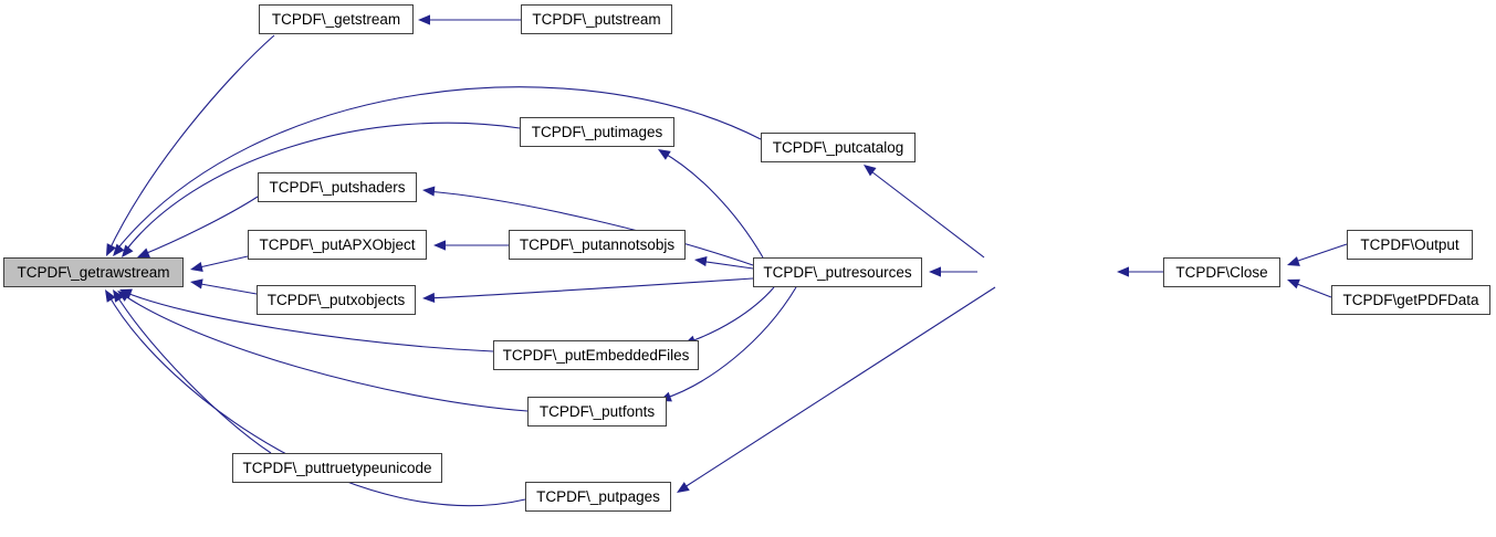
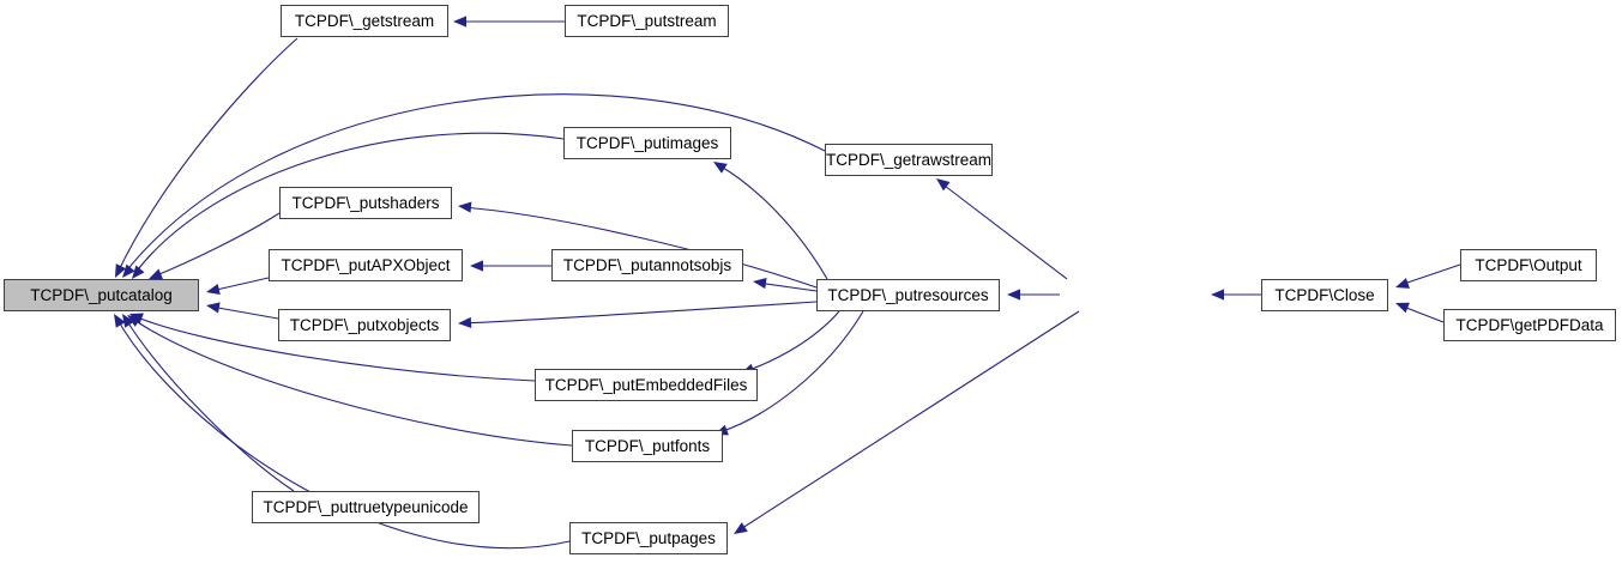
- TCPDF\_getrawstream
+ TCPDF\_putcatalog
  TCPDF\_getstream
  TCPDF\_putstream
  TCPDF\_putimages
- TCPDF\_putcatalog
+ TCPDF\_getrawstream
  TCPDF\_putshaders
  TCPDF\_putAPXObject
  TCPDF\_putannotsobjs
  TCPDF\_putresources
  TCPDF\Close
  TCPDF\Output
  TCPDF\getPDFData
  TCPDF\_putxobjects
  TCPDF\_putEmbeddedFiles
  TCPDF\_putfonts
  TCPDF\_puttruetypeunicode
  TCPDF\_putpages
